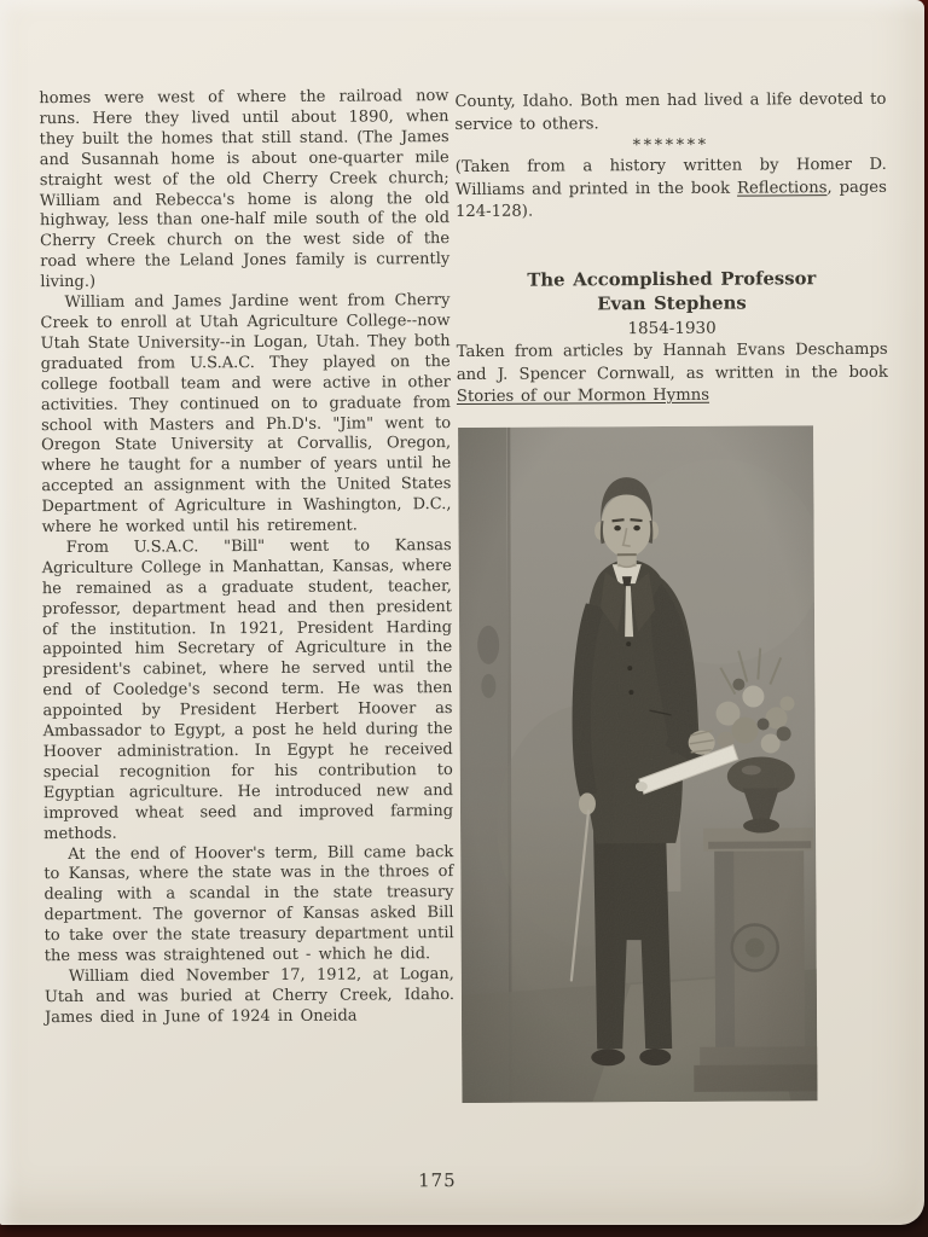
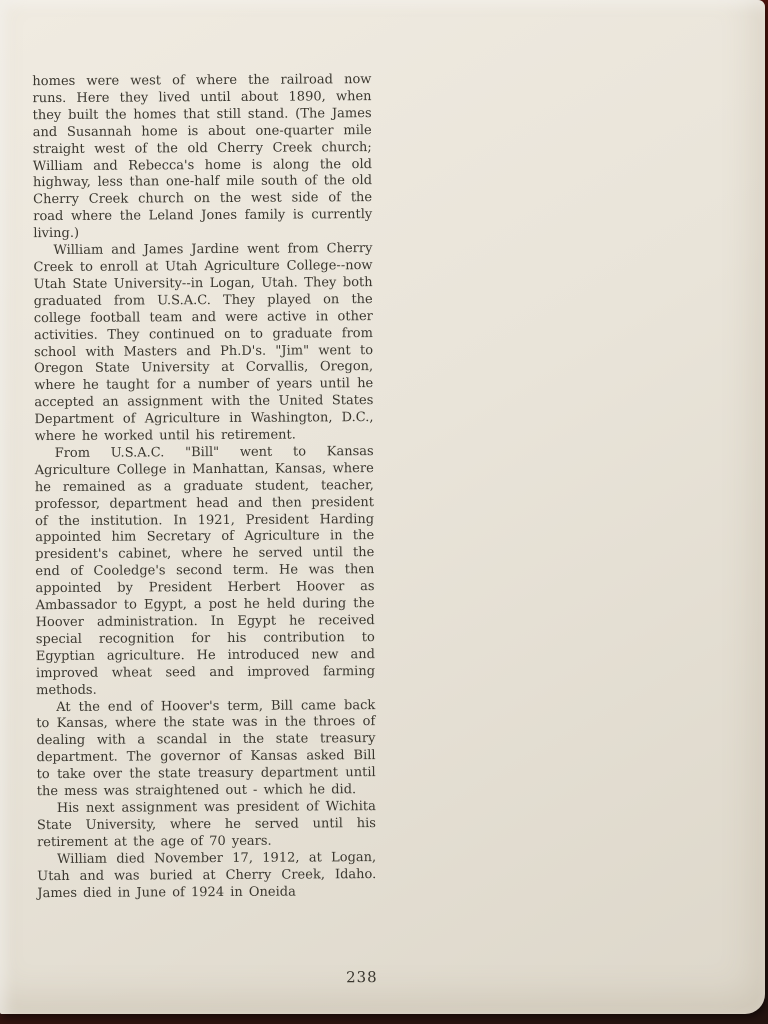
  homes were west of where the railroad now runs. Here they lived until about 1890, when they built the homes that still stand. (The James and Susannah home is about one-quarter mile straight west of the old Cherry Creek church; William and Rebecca's home is along the old highway, less than one-half mile south of the old Cherry Creek church on the west side of the road where the Leland Jones family is currently living.)
  William and James Jardine went from Cherry Creek to enroll at Utah Agriculture College--now Utah State University--in Logan, Utah. They both graduated from U.S.A.C. They played on the college football team and were active in other activities. They continued on to graduate from school with Masters and Ph.D's. "Jim" went to Oregon State University at Corvallis, Oregon, where he taught for a number of years until he accepted an assignment with the United States Department of Agriculture in Washington, D.C., where he worked until his retirement.
  From U.S.A.C. "Bill" went to Kansas Agriculture College in Manhattan, Kansas, where he remained as a graduate student, teacher, professor, department head and then president of the institution. In 1921, President Harding appointed him Secretary of Agriculture in the president's cabinet, where he served until the end of Cooledge's second term. He was then appointed by President Herbert Hoover as Ambassador to Egypt, a post he held during the Hoover administration. In Egypt he received special recognition for his contribution to Egyptian agriculture. He introduced new and improved wheat seed and improved farming methods.
  At the end of Hoover's term, Bill came back to Kansas, where the state was in the throes of dealing with a scandal in the state treasury department. The governor of Kansas asked Bill to take over the state treasury department until the mess was straightened out - which he did.
+ His next assignment was president of Wichita State University, where he served until his retirement at the age of 70 years.
  William died November 17, 1912, at Logan, Utah and was buried at Cherry Creek, Idaho. James died in June of 1924 in Oneida
- County, Idaho. Both men had lived a life devoted to service to others.
- *******
- (Taken from a history written by Homer D. Williams and printed in the book Reflections, pages 124-128).
- The Accomplished Professor
- Evan Stephens
- 1854-1930
- Taken from articles by Hannah Evans Deschamps and J. Spencer Cornwall, as written in the book Stories of our Mormon Hymns
- 175
+ 238
